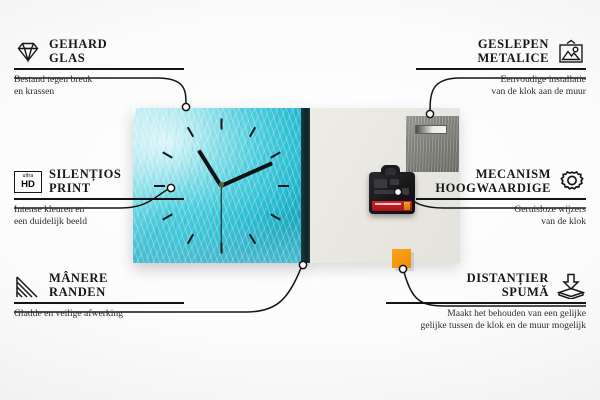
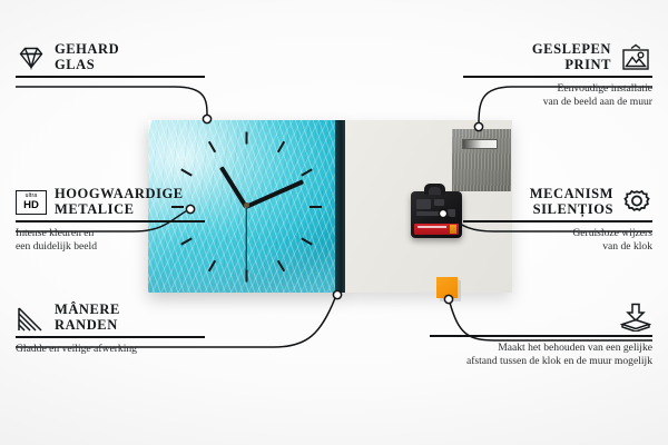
  GEHARD
  GLAS
- Bestand tegen breuk
- en krassen
  HD
- SILENȚIOS
+ HOOGWAARDIGE
- PRINT
+ METALICE
  Intense kleuren en
  een duidelijk beeld
  MÂNERE
  RANDEN
  Gladde en veilige afwerking
  GESLEPEN
- METALICE
+ PRINT
  Eenvoudige installatie
- van de klok aan de muur
+ van de beeld aan de muur
  MECANISM
- HOOGWAARDIGE
+ SILENȚIOS
  Geruisloze wijzers
  van de klok
- DISTANȚIER
- SPUMĂ
  Maakt het behouden van een gelijke
- gelijke tussen de klok en de muur mogelijk
+ afstand tussen de klok en de muur mogelijk
